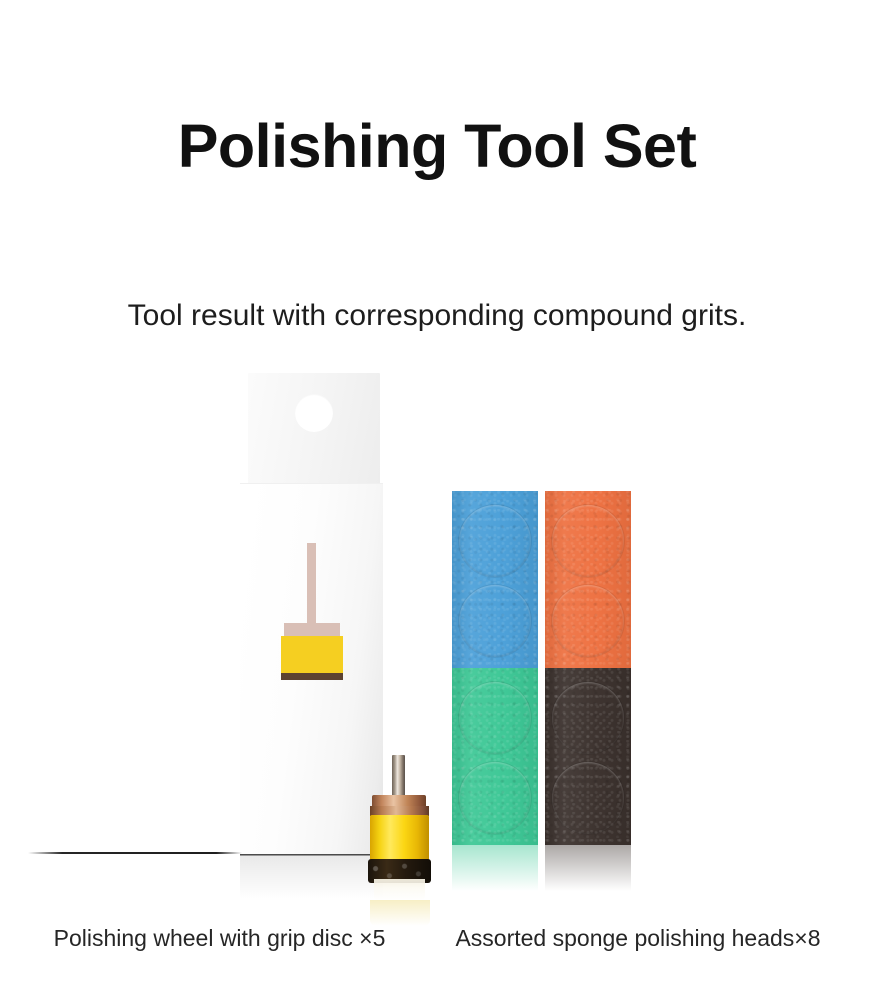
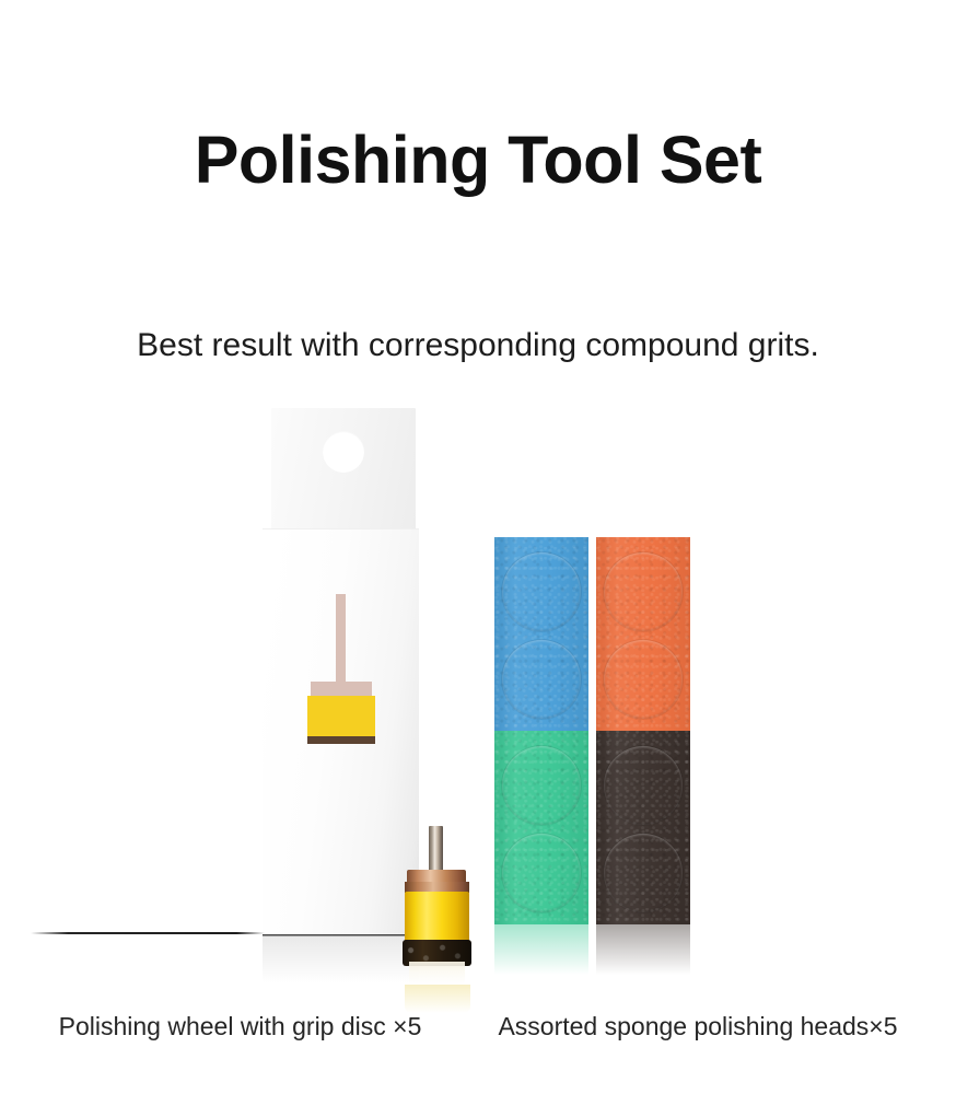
  Polishing Tool Set
- Tool result with corresponding compound grits.
+ Best result with corresponding compound grits.
  Polishing wheel with grip disc ×5
- Assorted sponge polishing heads×8
+ Assorted sponge polishing heads×5
